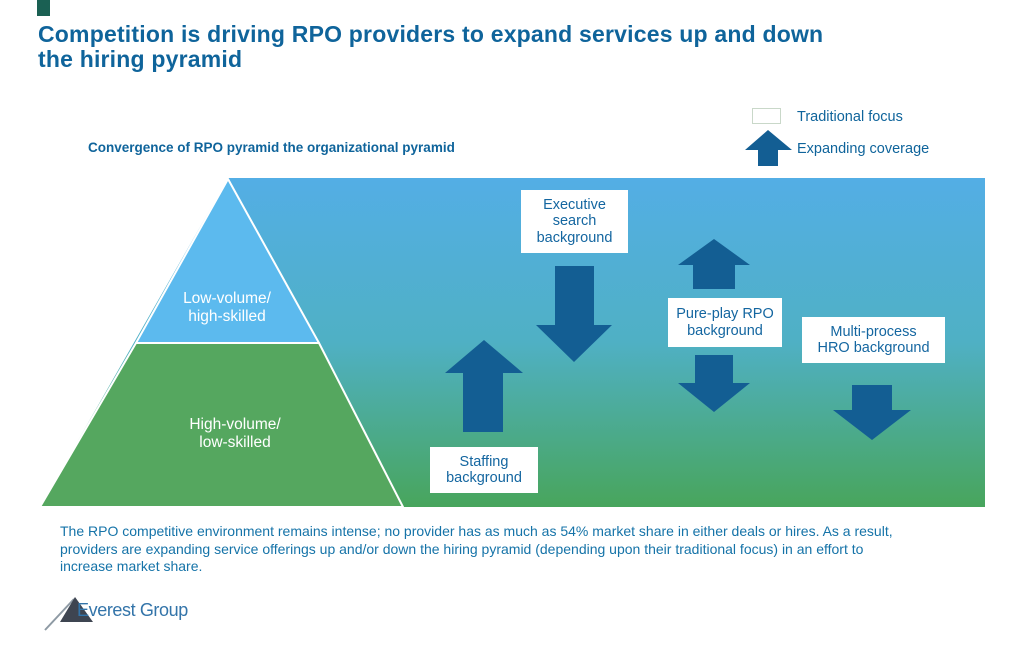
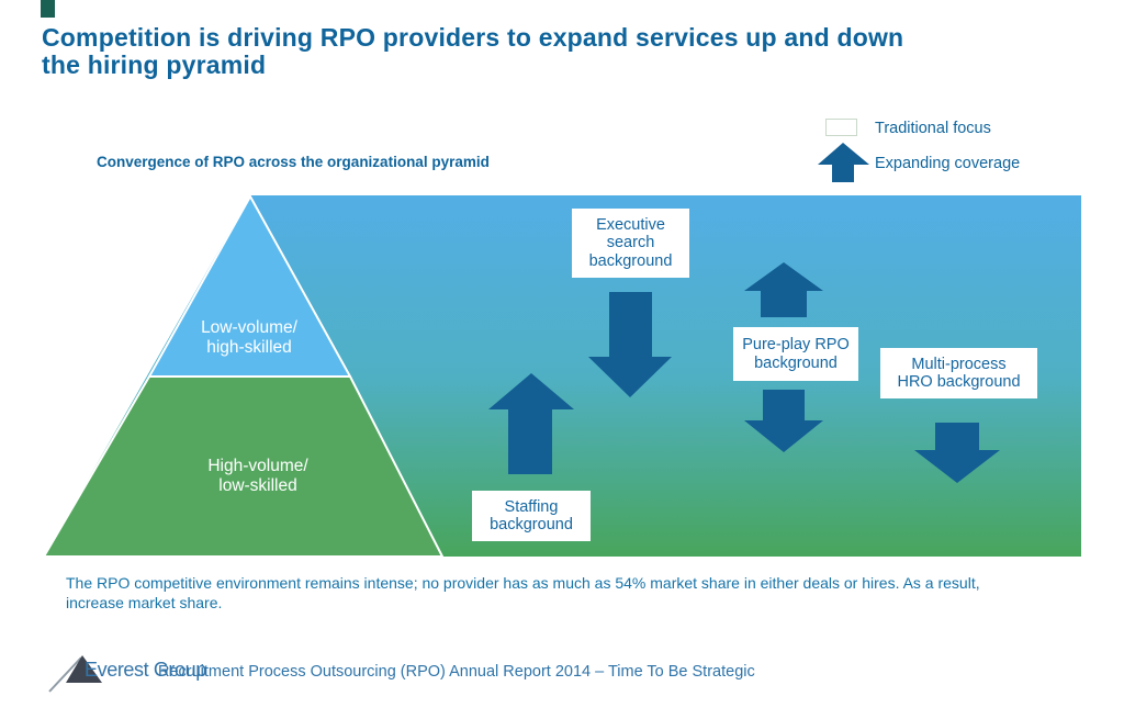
  Competition is driving RPO providers to expand services up and down
  the hiring pyramid
- Convergence of RPO pyramid the organizational pyramid
+ Convergence of RPO across the organizational pyramid
  Traditional focus
  Expanding coverage
  Low-volume/
  high-skilled
  High-volume/
  low-skilled
  Executive
  search
  background
  Pure-play RPO
  background
  Multi-process
  HRO background
  Staffing
  background
  The RPO competitive environment remains intense; no provider has as much as 54% market share in either deals or hires. As a result,
- providers are expanding service offerings up and/or down the hiring pyramid (depending upon their traditional focus) in an effort to
  increase market share.
  Everest Group
+ Recruitment Process Outsourcing (RPO) Annual Report 2014 – Time To Be Strategic
